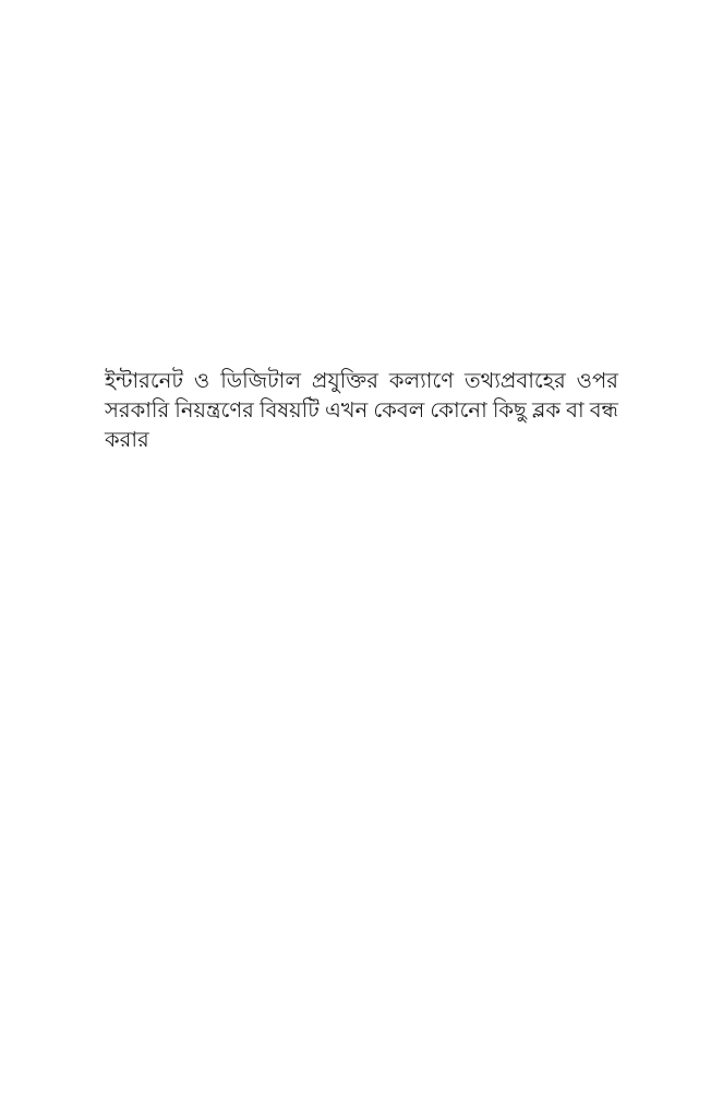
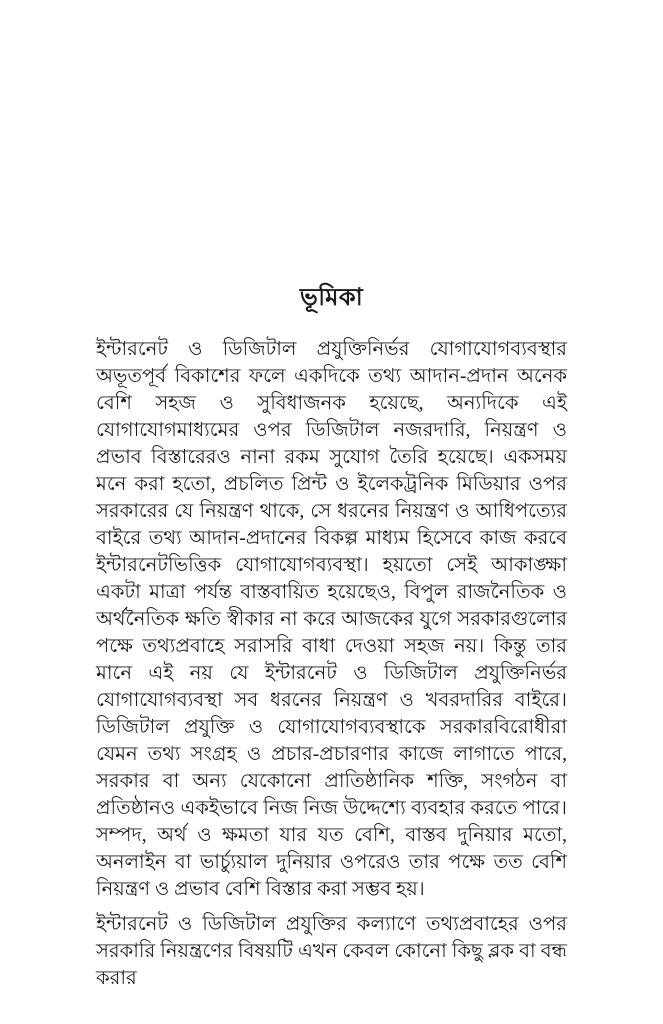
+ ভূমিকা
+ ইন্টারনেট ও ডিজিটাল প্রযুক্তিনির্ভর যোগাযোগব্যবস্থার অভূতপূর্ব বিকাশের ফলে একদিকে তথ্য আদান-প্রদান অনেক বেশি সহজ ও সুবিধাজনক হয়েছে, অন্যদিকে এই যোগাযোগমাধ্যমের ওপর ডিজিটাল নজরদারি, নিয়ন্ত্রণ ও প্রভাব বিস্তারেরও নানা রকম সুযোগ তৈরি হয়েছে। একসময় মনে করা হতো, প্রচলিত প্রিন্ট ও ইলেকট্রনিক মিডিয়ার ওপর সরকারের যে নিয়ন্ত্রণ থাকে, সে ধরনের নিয়ন্ত্রণ ও আধিপত্যের বাইরে তথ্য আদান-প্রদানের বিকল্প মাধ্যম হিসেবে কাজ করবে ইন্টারনেটভিত্তিক যোগাযোগব্যবস্থা। হয়তো সেই আকাঙ্ক্ষা একটা মাত্রা পর্যন্ত বাস্তবায়িত হয়েছেও, বিপুল রাজনৈতিক ও অর্থনৈতিক ক্ষতি স্বীকার না করে আজকের যুগে সরকারগুলোর পক্ষে তথ্যপ্রবাহে সরাসরি বাধা দেওয়া সহজ নয়। কিন্তু তার মানে এই নয় যে ইন্টারনেট ও ডিজিটাল প্রযুক্তিনির্ভর যোগাযোগব্যবস্থা সব ধরনের নিয়ন্ত্রণ ও খবরদারির বাইরে। ডিজিটাল প্রযুক্তি ও যোগাযোগব্যবস্থাকে সরকারবিরোধীরা যেমন তথ্য সংগ্রহ ও প্রচার-প্রচারণার কাজে লাগাতে পারে, সরকার বা অন্য যেকোনো প্রাতিষ্ঠানিক শক্তি, সংগঠন বা প্রতিষ্ঠানও একইভাবে নিজ নিজ উদ্দেশ্যে ব্যবহার করতে পারে। সম্পদ, অর্থ ও ক্ষমতা যার যত বেশি, বাস্তব দুনিয়ার মতো, অনলাইন বা ভার্চ্যুয়াল দুনিয়ার ওপরেও তার পক্ষে তত বেশি নিয়ন্ত্রণ ও প্রভাব বেশি বিস্তার করা সম্ভব হয়।
  ইন্টারনেট ও ডিজিটাল প্রযুক্তির কল্যাণে তথ্যপ্রবাহের ওপর সরকারি নিয়ন্ত্রণের বিষয়টি এখন কেবল কোনো কিছু ব্লক বা বন্ধ করার
